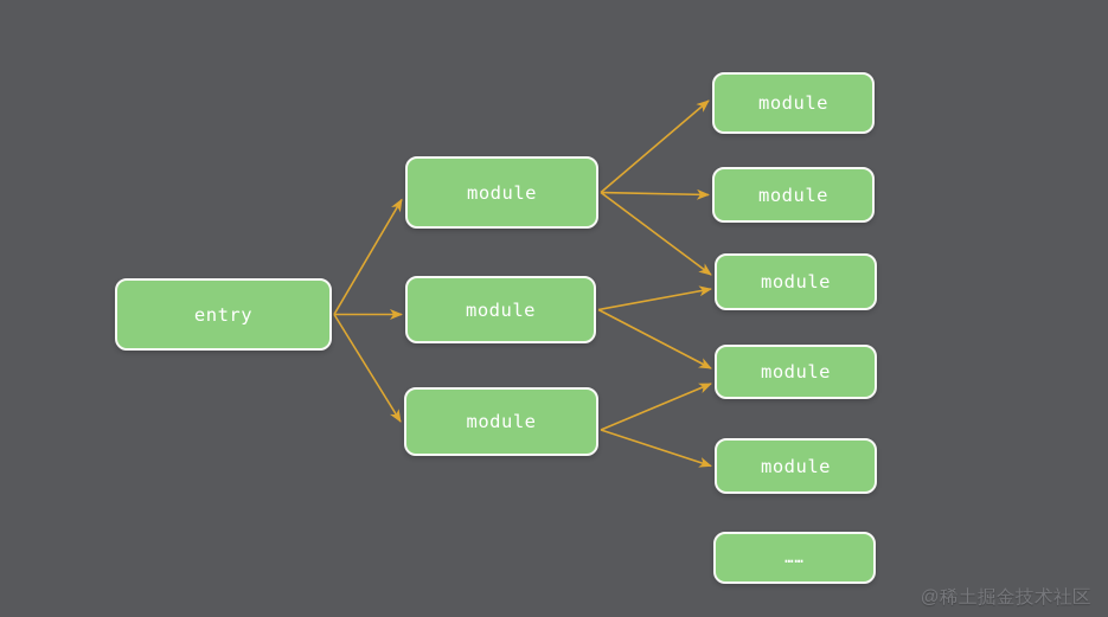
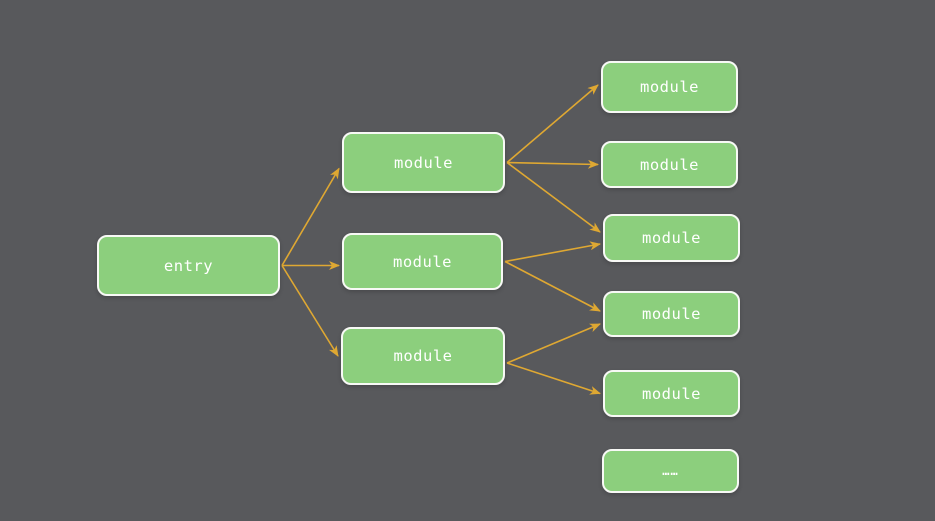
  entry
  module
  module
  module
  module
  module
  module
  module
  module
  ……
- @稀土掘金技术社区
